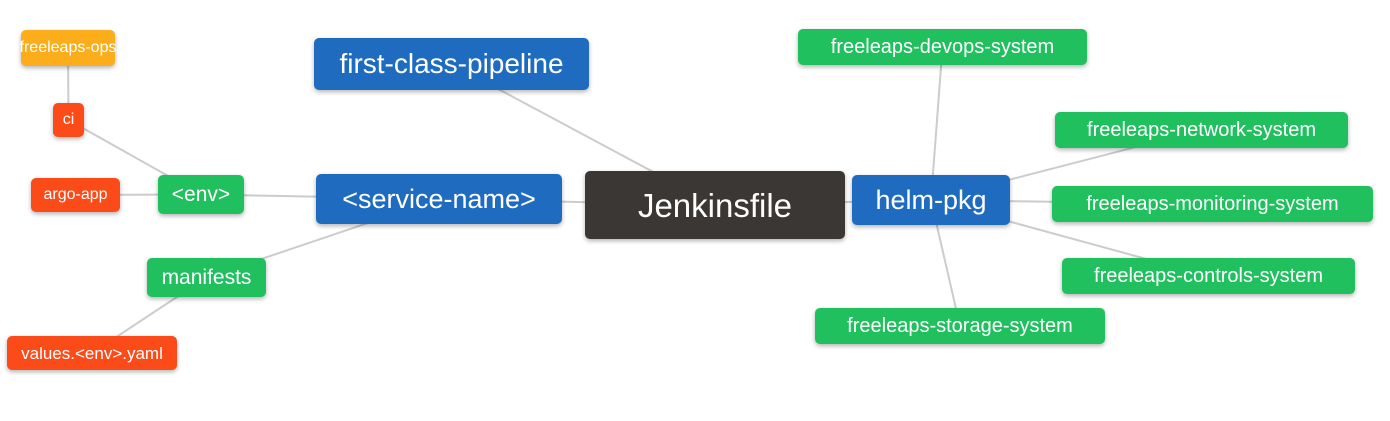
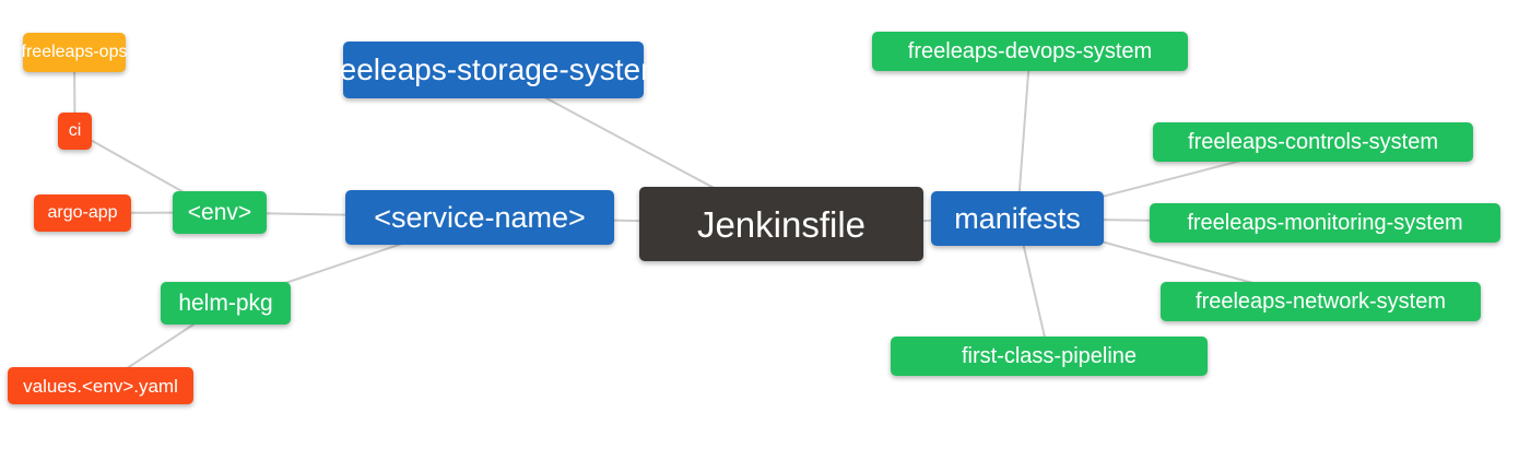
  freeleaps-ops
  ci
  argo-app
  <env>
- manifests
+ helm-pkg
  values.<env>.yaml
- first-class-pipeline
+ freeleaps-storage-system
  <service-name>
  Jenkinsfile
- helm-pkg
+ manifests
  freeleaps-devops-system
- freeleaps-network-system
+ freeleaps-controls-system
  freeleaps-monitoring-system
- freeleaps-controls-system
+ freeleaps-network-system
- freeleaps-storage-system
+ first-class-pipeline
